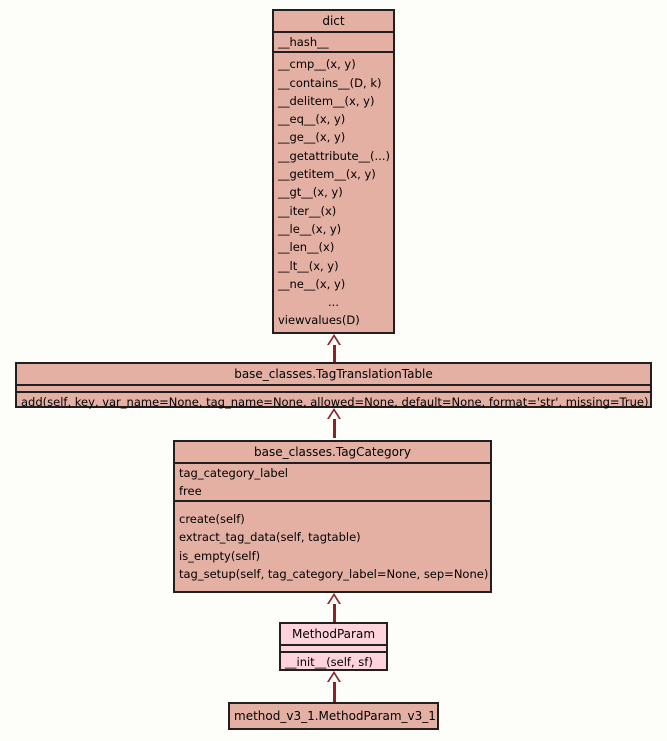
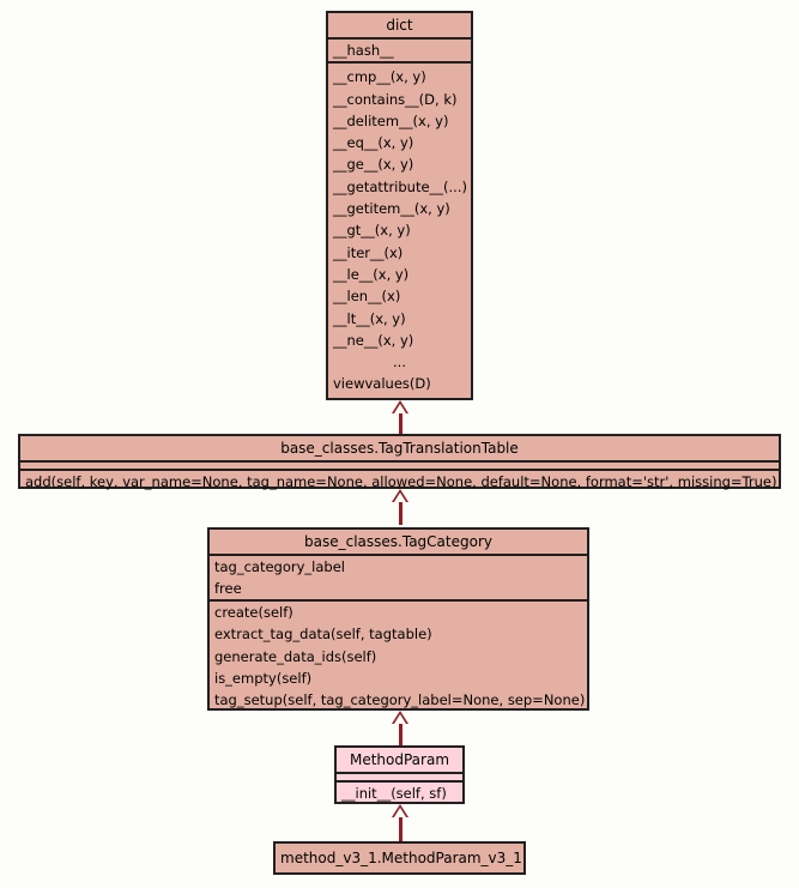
  dict
  __hash__
  __cmp__(x, y)
  __contains__(D, k)
  __delitem__(x, y)
  __eq__(x, y)
  __ge__(x, y)
  __getattribute__(...)
  __getitem__(x, y)
  __gt__(x, y)
  __iter__(x)
  __le__(x, y)
  __len__(x)
  __lt__(x, y)
  __ne__(x, y)
  ...
  viewvalues(D)
  base_classes.TagTranslationTable
  add(self, key, var_name=None, tag_name=None, allowed=None, default=None, format='str', missing=True)
  base_classes.TagCategory
  tag_category_label
  free
  create(self)
  extract_tag_data(self, tagtable)
+ generate_data_ids(self)
  is_empty(self)
  tag_setup(self, tag_category_label=None, sep=None)
  MethodParam
  __init__(self, sf)
  method_v3_1.MethodParam_v3_1
